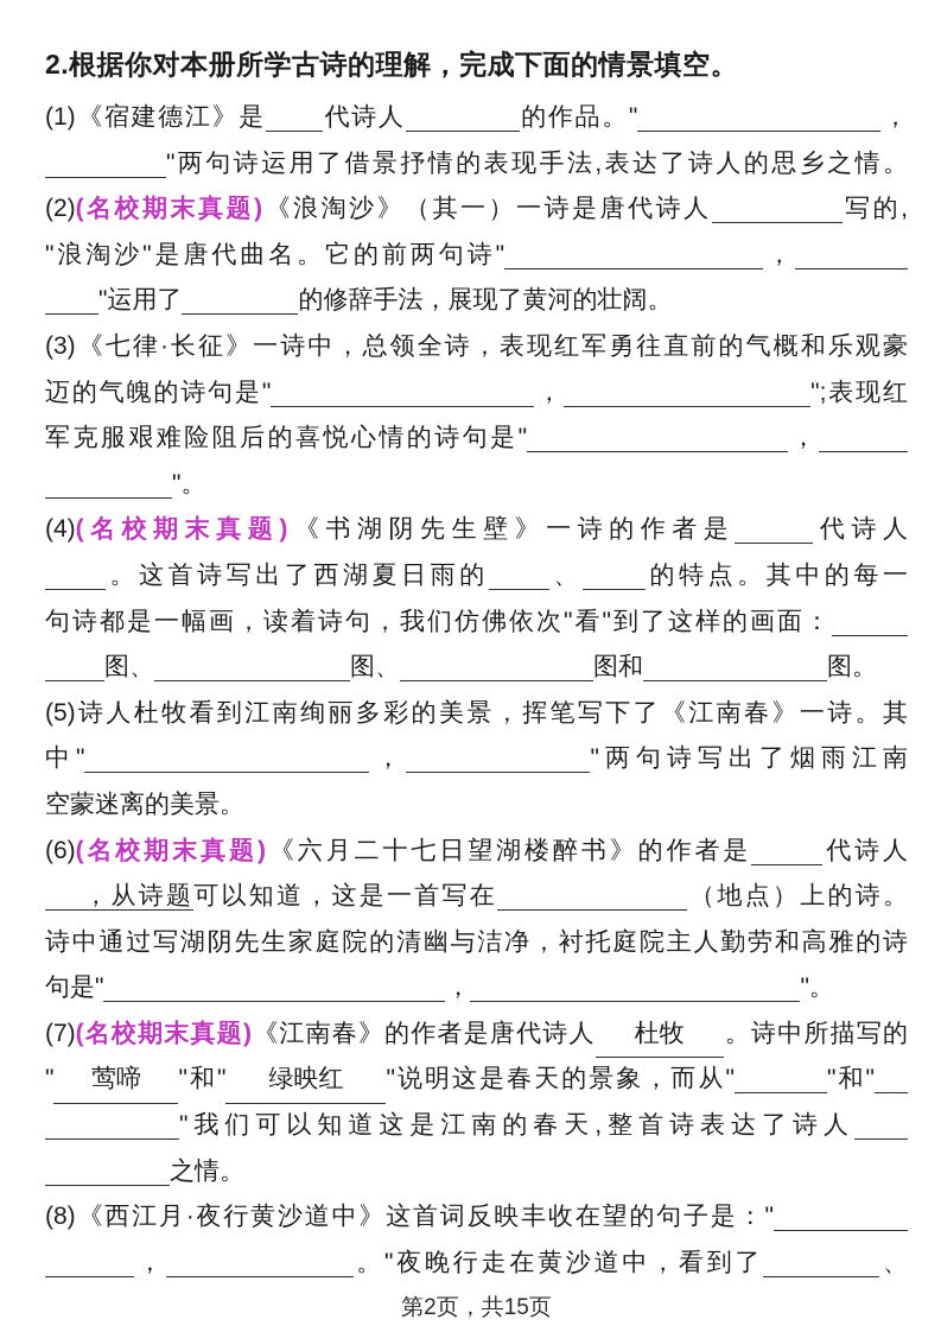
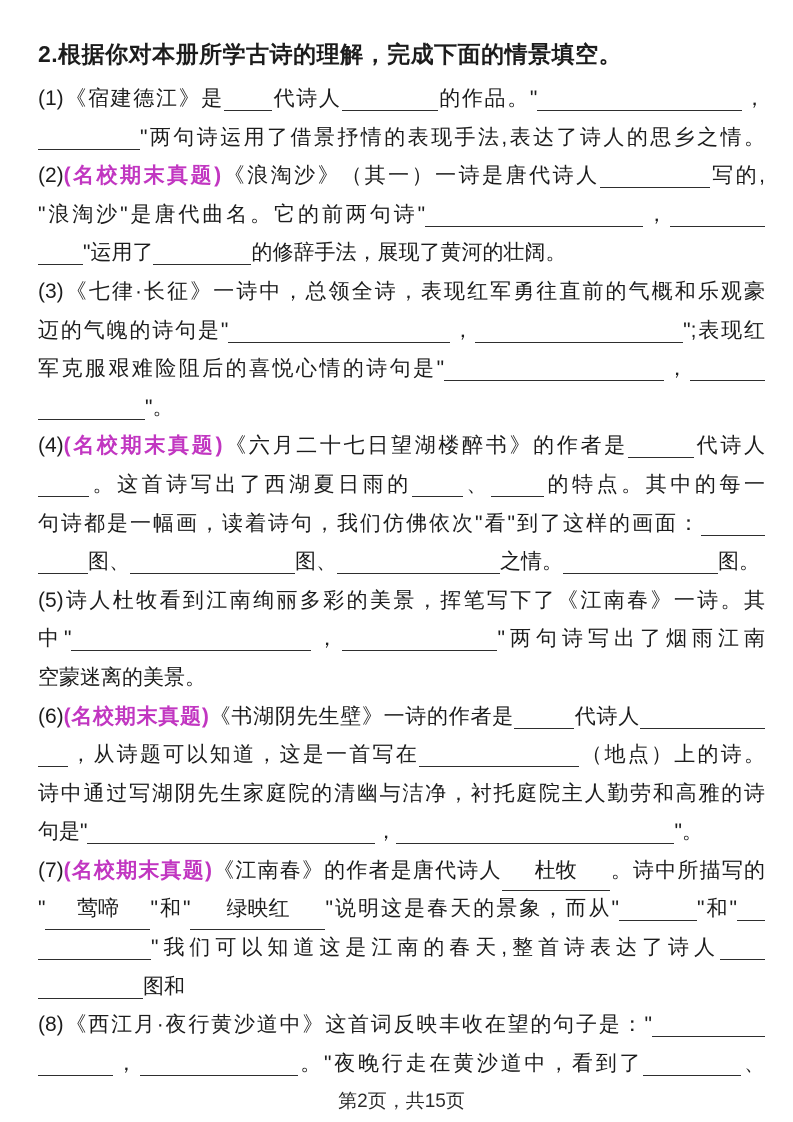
  2.根据你对本册所学古诗的理解，完成下面的情景填空。
  (1)《宿建德江》是 代诗人 的作品。" ，
  "两句诗运用了借景抒情的表现手法,表达了诗人的思乡之情。
  (2)(名校期末真题)《浪淘沙》（其一）一诗是唐代诗人 写的,
  "浪淘沙"是唐代曲名。它的前两句诗" ，
  "运用了 的修辞手法，展现了黄河的壮阔。
  (3)《七律·长征》一诗中，总领全诗，表现红军勇往直前的气概和乐观豪
  迈的气魄的诗句是" ， ";表现红
  军克服艰难险阻后的喜悦心情的诗句是" ，
  "。
- (4)(名校期末真题)《书湖阴先生壁》一诗的作者是 代诗人
+ (4)(名校期末真题)《六月二十七日望湖楼醉书》的作者是 代诗人
  。这首诗写出了西湖夏日雨的 、 的特点。其中的每一
  句诗都是一幅画，读着诗句，我们仿佛依次"看"到了这样的画面：
- 图、 图、 图和 图。
+ 图、 图、 之情。 图。
  (5)诗人杜牧看到江南绚丽多彩的美景，挥笔写下了《江南春》一诗。其
  中" ， "两句诗写出了烟雨江南
  空蒙迷离的美景。
- (6)(名校期末真题)《六月二十七日望湖楼醉书》的作者是 代诗人
+ (6)(名校期末真题)《书湖阴先生壁》一诗的作者是 代诗人
  ，从诗题可以知道，这是一首写在 （地点）上的诗。
  诗中通过写湖阴先生家庭院的清幽与洁净，衬托庭院主人勤劳和高雅的诗
  句是" ， "。
  (7)(名校期末真题)《江南春》的作者是唐代诗人 杜牧 。诗中所描写的
  " 莺啼 "和" 绿映红 "说明这是春天的景象，而从" "和"
  "我们可以知道这是江南的春天,整首诗表达了诗人
- 之情。
+ 图和
  (8)《西江月·夜行黄沙道中》这首词反映丰收在望的句子是："
  ， 。"夜晚行走在黄沙道中，看到了 、
  第2页，共15页
